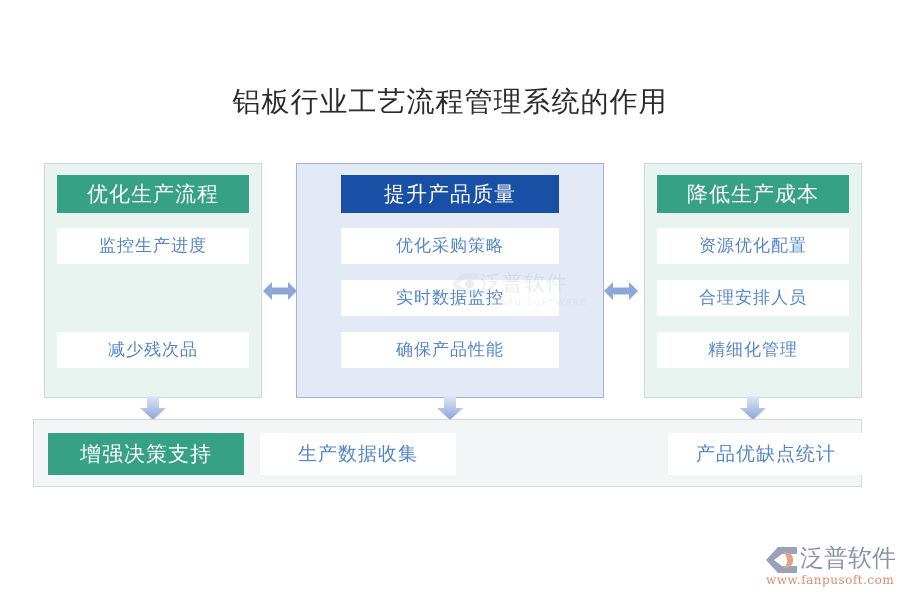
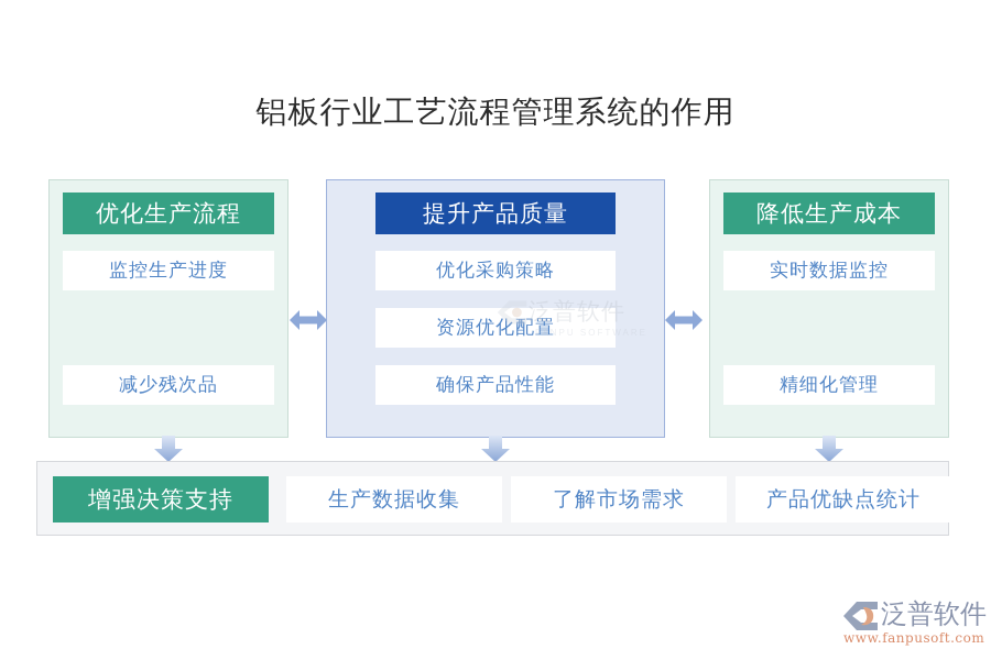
  铝板行业工艺流程管理系统的作用
  优化生产流程
  监控生产进度
  减少残次品
  提升产品质量
  优化采购策略
- 实时数据监控
+ 资源优化配置
  确保产品性能
  降低生产成本
- 资源优化配置
+ 实时数据监控
- 合理安排人员
  精细化管理
  泛普软件
  FANPU SOFTWARE
  增强决策支持
  生产数据收集
+ 了解市场需求
  产品优缺点统计
  泛普软件
  www.fanpusoft.com
